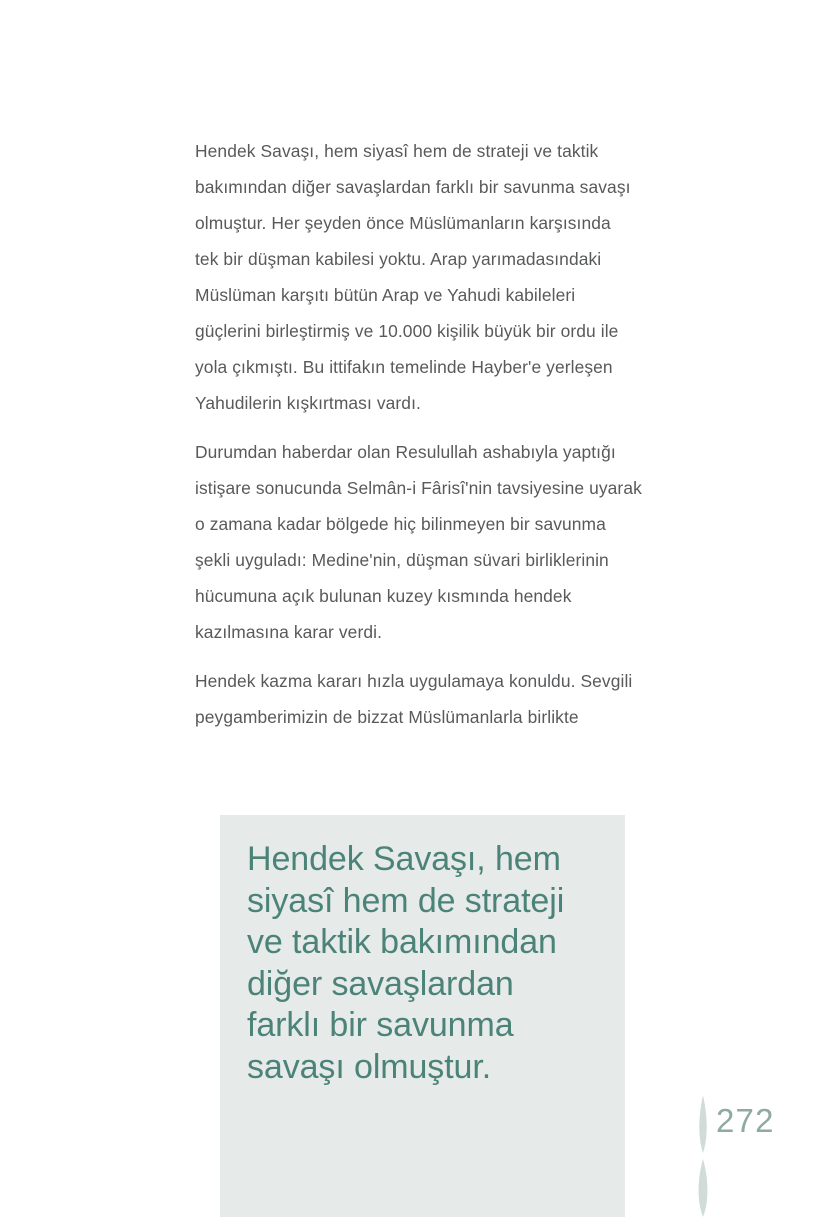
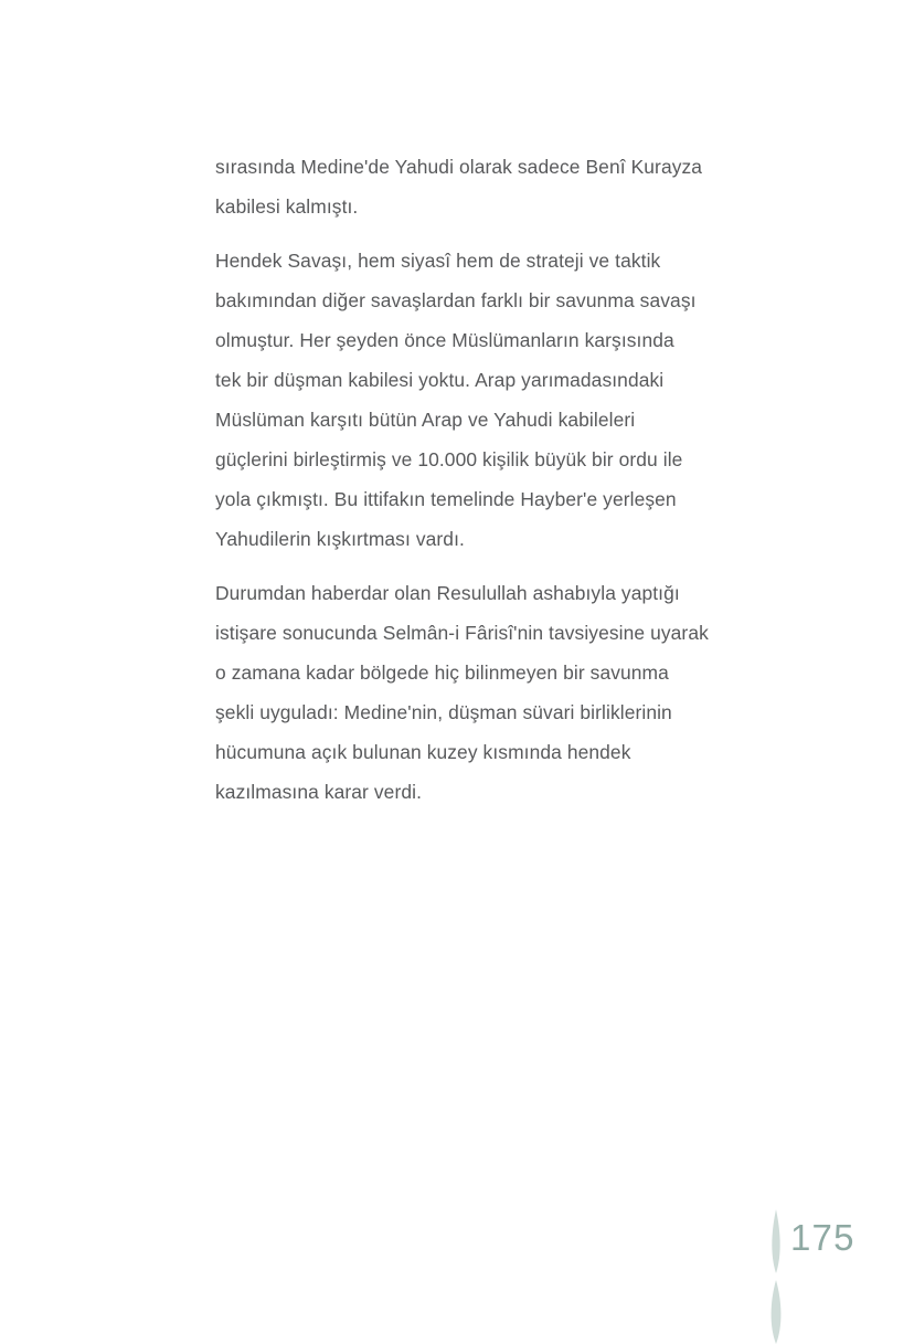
+ sırasında Medine'de Yahudi olarak sadece Benî Kurayza
+ kabilesi kalmıştı.
  Hendek Savaşı, hem siyasî hem de strateji ve taktik
  bakımından diğer savaşlardan farklı bir savunma savaşı
  olmuştur. Her şeyden önce Müslümanların karşısında
  tek bir düşman kabilesi yoktu. Arap yarımadasındaki
  Müslüman karşıtı bütün Arap ve Yahudi kabileleri
  güçlerini birleştirmiş ve 10.000 kişilik büyük bir ordu ile
  yola çıkmıştı. Bu ittifakın temelinde Hayber'e yerleşen
  Yahudilerin kışkırtması vardı.
  Durumdan haberdar olan Resulullah ashabıyla yaptığı
  istişare sonucunda Selmân-i Fârisî'nin tavsiyesine uyarak
  o zamana kadar bölgede hiç bilinmeyen bir savunma
  şekli uyguladı: Medine'nin, düşman süvari birliklerinin
  hücumuna açık bulunan kuzey kısmında hendek
  kazılmasına karar verdi.
- Hendek kazma kararı hızla uygulamaya konuldu. Sevgili
- peygamberimizin de bizzat Müslümanlarla birlikte
- Hendek Savaşı, hem
- siyasî hem de strateji
- ve taktik bakımından
- diğer savaşlardan
- farklı bir savunma
- savaşı olmuştur.
- 272
+ 175
